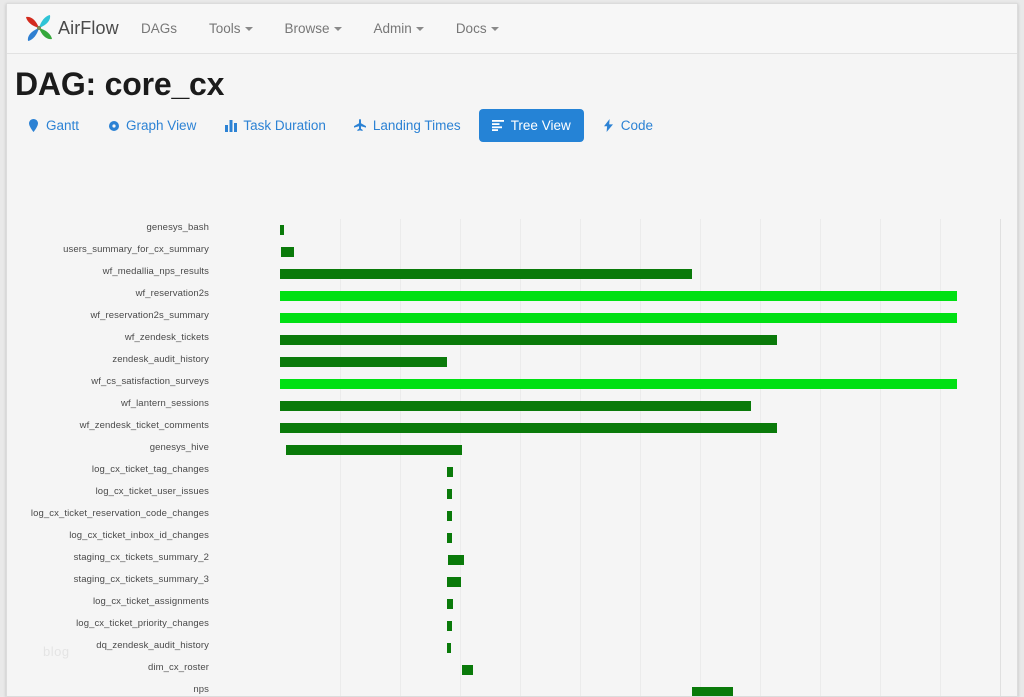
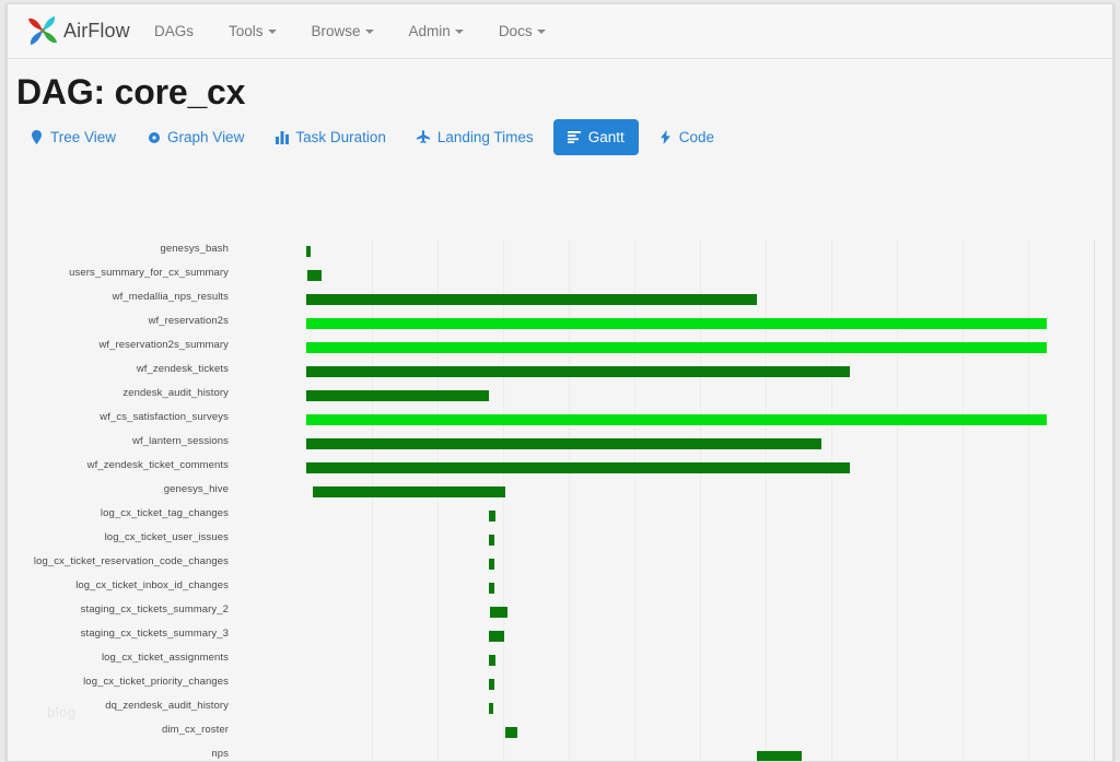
  AirFlow
  DAGs
  Tools
  Browse
  Admin
  Docs
  DAG: core_cx
- Gantt
+ Tree View
  Graph View
  Task Duration
  Landing Times
- Tree View
+ Gantt
  Code
  genesys_bash
  users_summary_for_cx_summary
  wf_medallia_nps_results
  wf_reservation2s
  wf_reservation2s_summary
  wf_zendesk_tickets
  zendesk_audit_history
  wf_cs_satisfaction_surveys
  wf_lantern_sessions
  wf_zendesk_ticket_comments
  genesys_hive
  log_cx_ticket_tag_changes
  log_cx_ticket_user_issues
  log_cx_ticket_reservation_code_changes
  log_cx_ticket_inbox_id_changes
  staging_cx_tickets_summary_2
  staging_cx_tickets_summary_3
  log_cx_ticket_assignments
  log_cx_ticket_priority_changes
  dq_zendesk_audit_history
  dim_cx_roster
  nps
